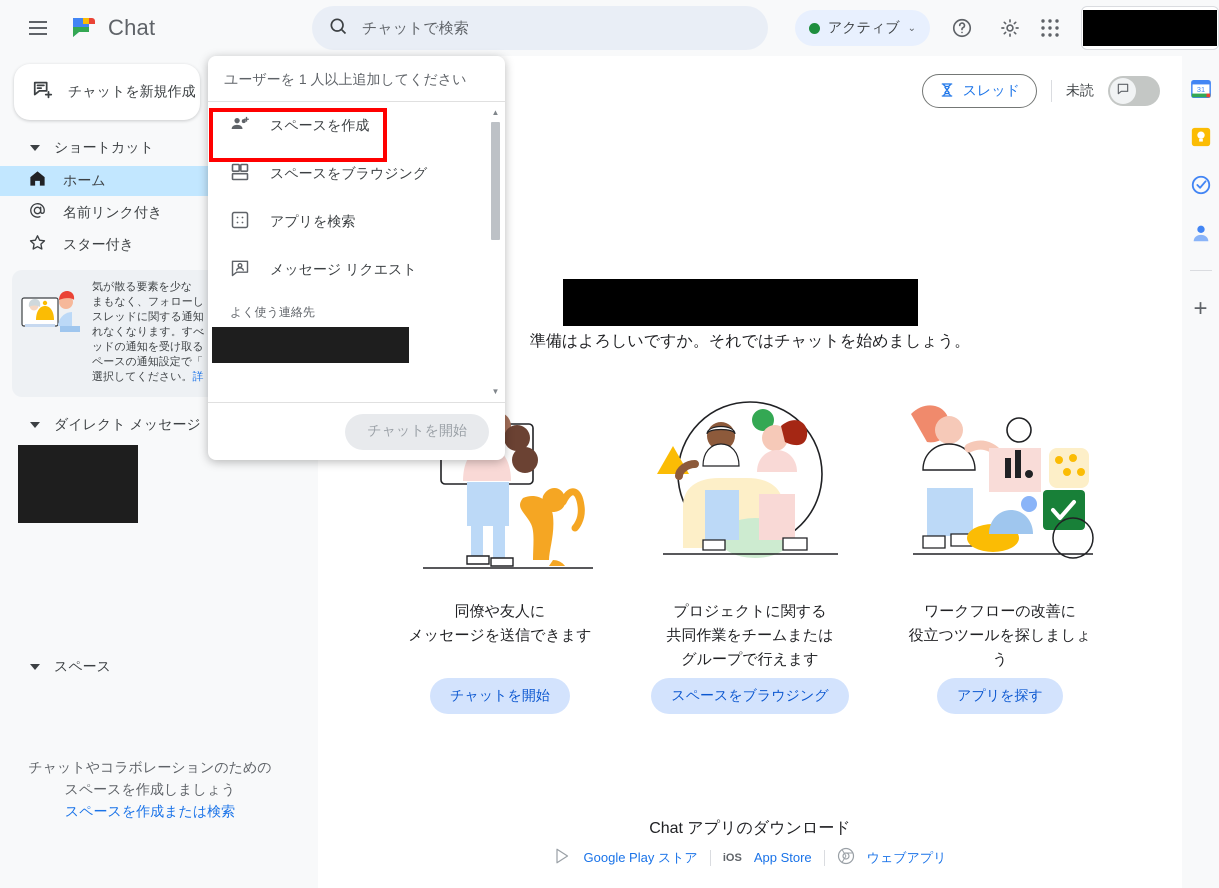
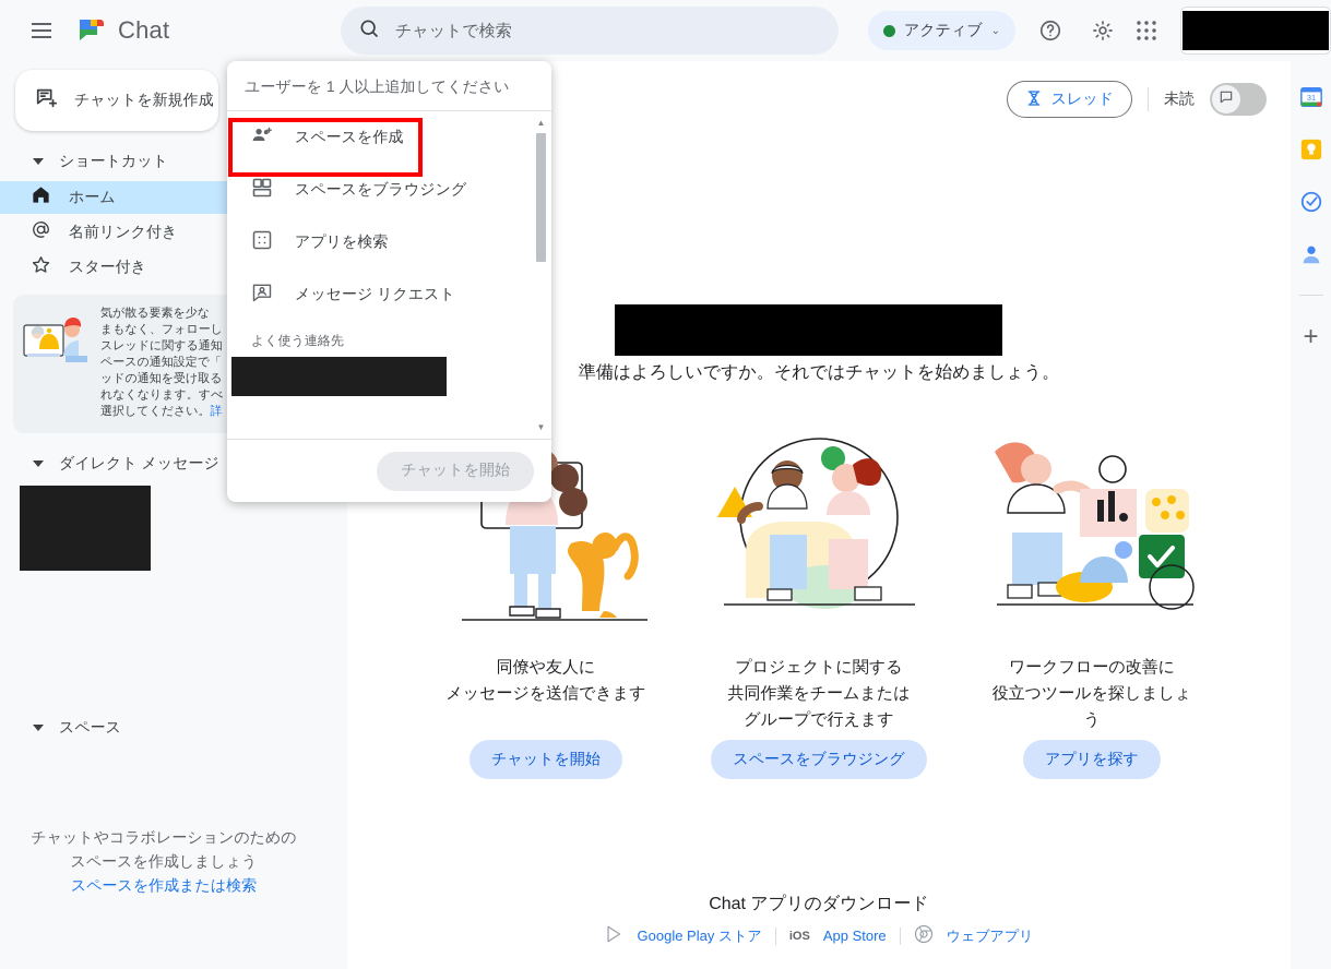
  Chat
  チャットで検索
  アクティブ
  ⌄
  チャットを新規作成
  ショートカット
  ホーム
  名前リンク付き
  スター付き
  気が散る要素を少な
  まもなく、フォローし
  スレッドに関する通知
- れなくなります。すべ
+ ペースの通知設定で「
  ッドの通知を受け取る
- ペースの通知設定で「
+ れなくなります。すべ
  選択してください。詳
  ダイレクト メッセージ
  スペース
  チャットやコラボレーションのための
  スペースを作成しましょう
  スペースを作成または検索
  スレッド
  未読
  準備はよろしいですか。それではチャットを始めましょう。
  同僚や友人に
  メッセージを送信できます
  チャットを開始
  プロジェクトに関する
  共同作業をチームまたは
  グループで行えます
  スペースをブラウジング
  ワークフローの改善に
  役立つツールを探しましょ
  う
  アプリを探す
  Chat アプリのダウンロード
  Google Play ストア
  iOS
  App Store
  ウェブアプリ
  31
  +
  ユーザーを 1 人以上追加してください
  スペースを作成
  スペースをブラウジング
  アプリを検索
  メッセージ リクエスト
  よく使う連絡先
  ▲
  ▼
  チャットを開始
